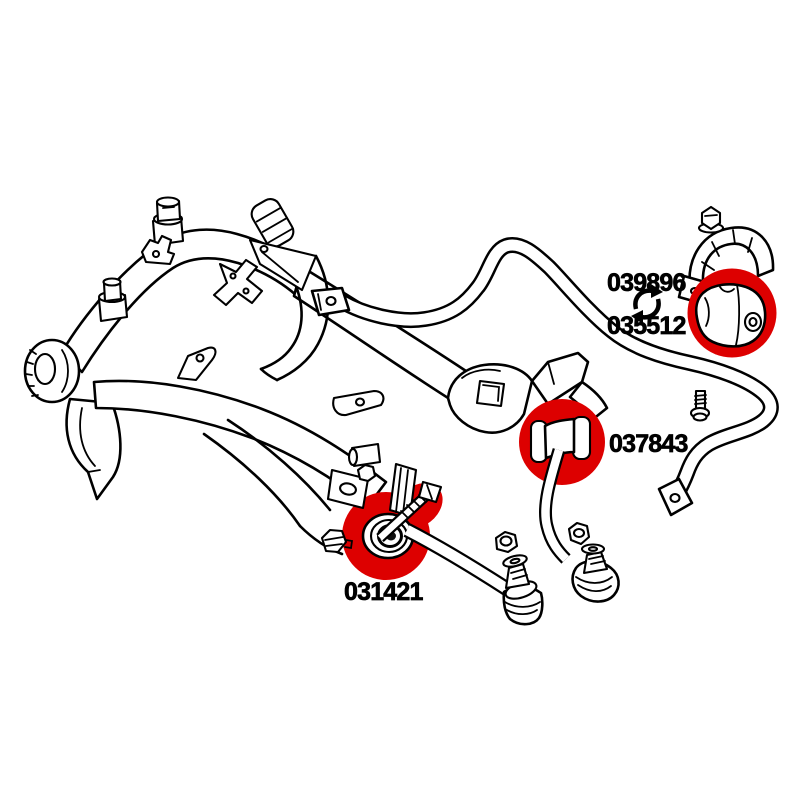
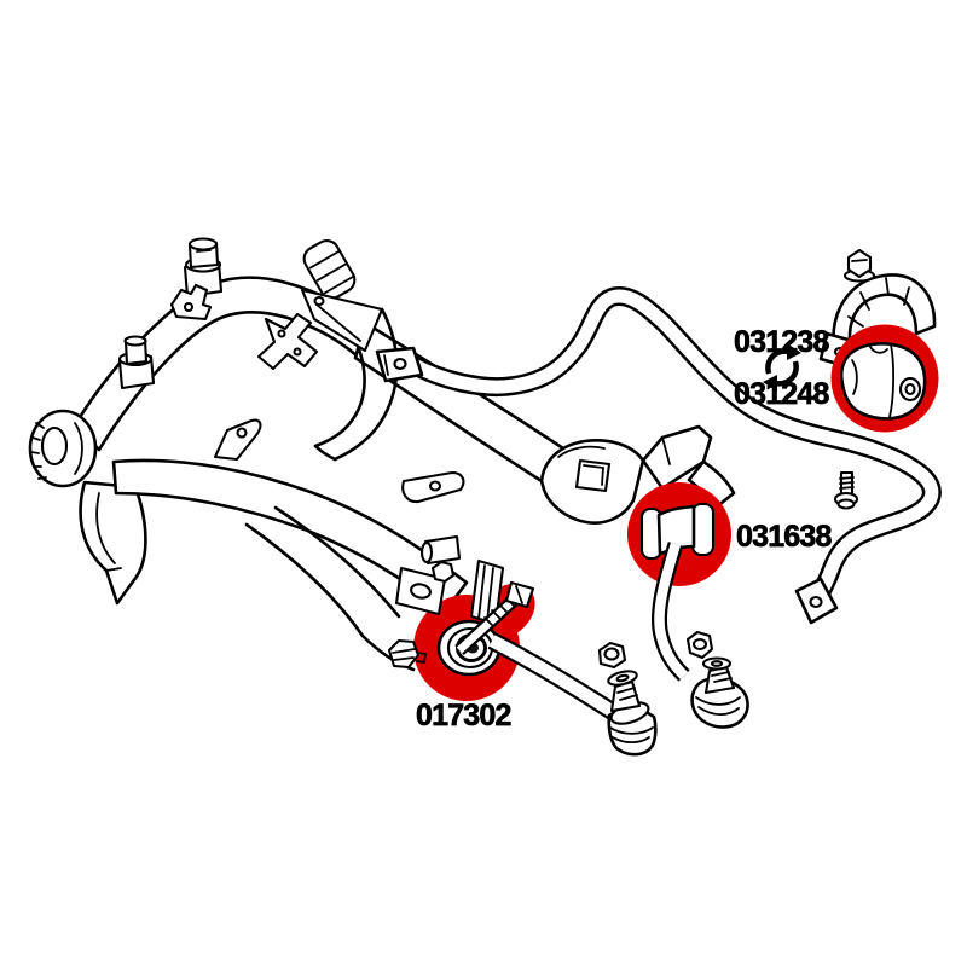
- 039896
+ 031238
- 035512
+ 031248
- 037843
+ 031638
- 031421
+ 017302
